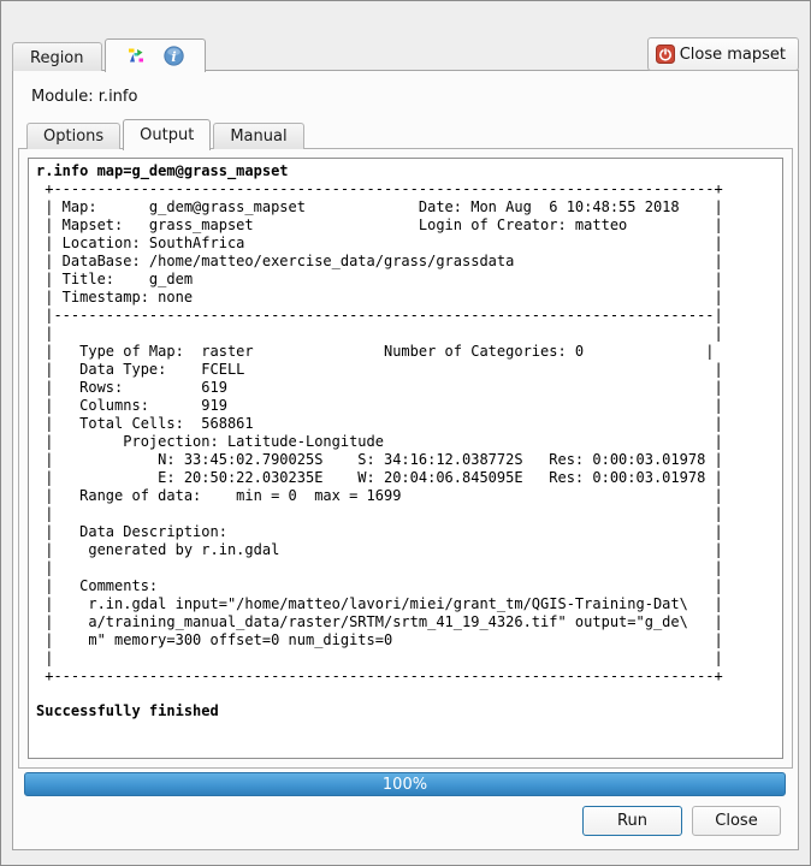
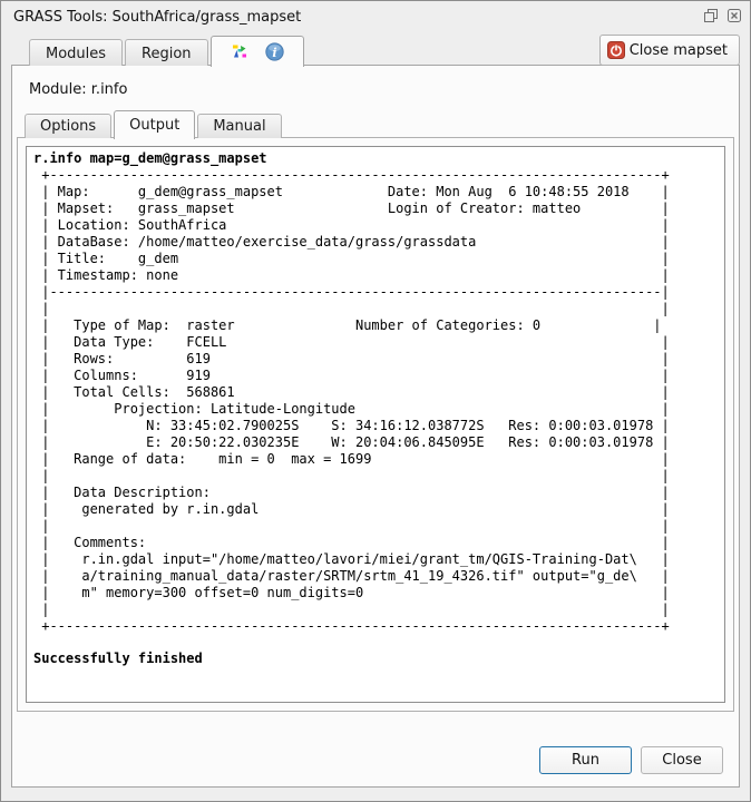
+ GRASS Tools: SouthAfrica/grass_mapset
+ Modules
  Region
  i
  Close mapset
  Module: r.info
  Options
  Output
  Manual
  r.info map=g_dem@grass_mapset
  +----------------------------------------------------------------------------+
  | Map: g_dem@grass_mapset Date: Mon Aug 6 10:48:55 2018 |
  | Mapset: grass_mapset Login of Creator: matteo |
  | Location: SouthAfrica |
  | DataBase: /home/matteo/exercise_data/grass/grassdata |
  | Title: g_dem |
  | Timestamp: none |
  |----------------------------------------------------------------------------|
  | |
  | Type of Map: raster Number of Categories: 0 |
  | Data Type: FCELL |
  | Rows: 619 |
  | Columns: 919 |
  | Total Cells: 568861 |
  | Projection: Latitude-Longitude |
  | N: 33:45:02.790025S S: 34:16:12.038772S Res: 0:00:03.01978 |
  | E: 20:50:22.030235E W: 20:04:06.845095E Res: 0:00:03.01978 |
  | Range of data: min = 0 max = 1699 |
  | |
  | Data Description: |
  | generated by r.in.gdal |
  | |
  | Comments: |
  | r.in.gdal input="/home/matteo/lavori/miei/grant_tm/QGIS-Training-Dat\ |
  | a/training_manual_data/raster/SRTM/srtm_41_19_4326.tif" output="g_de\ |
  | m" memory=300 offset=0 num_digits=0 |
  | |
  +----------------------------------------------------------------------------+
  Successfully finished
- 100%
  Run
  Close
